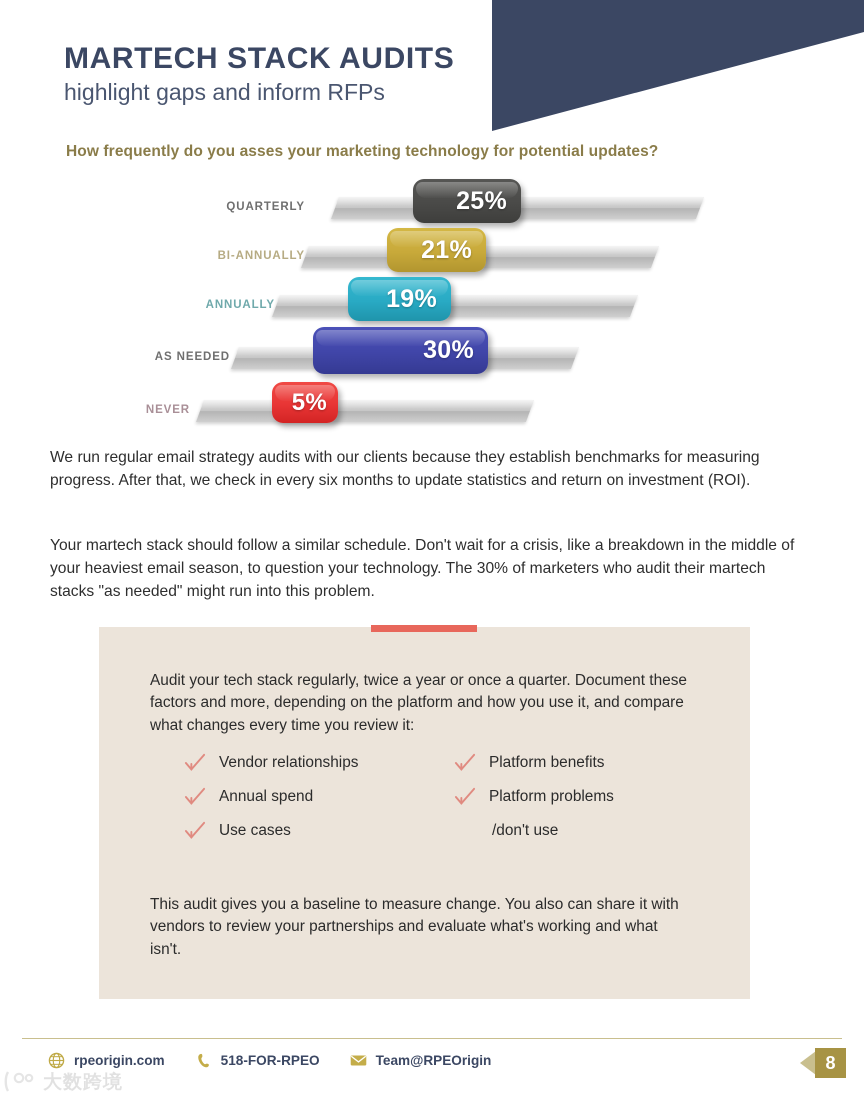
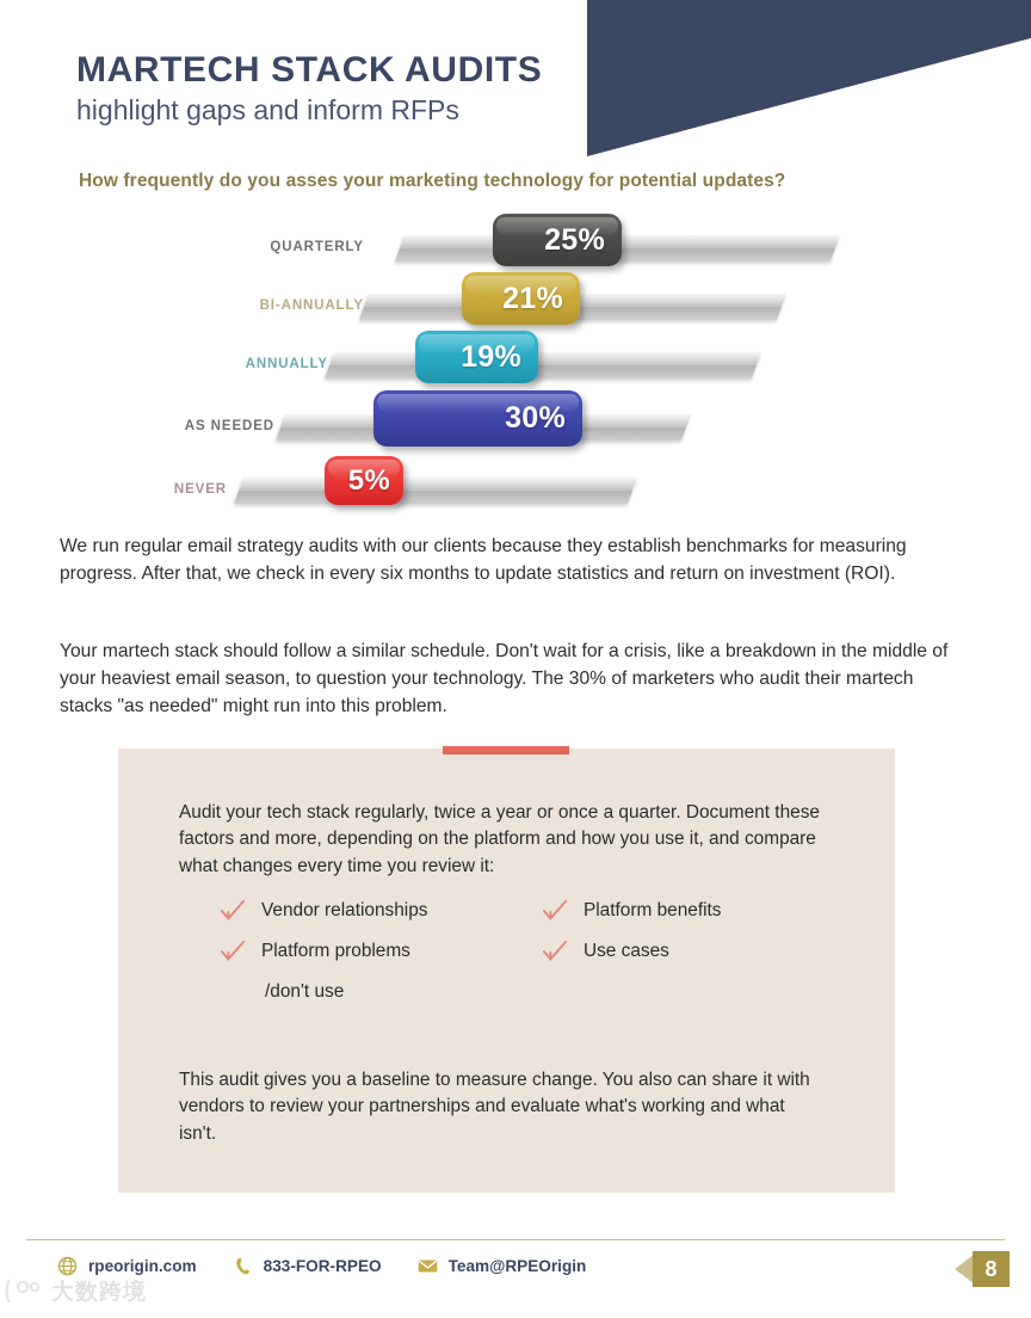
  MARTECH STACK AUDITS
  highlight gaps and inform RFPs
  How frequently do you asses your marketing technology for potential updates?
  QUARTERLY
  25%
  BI-ANNUALLY
  21%
  ANNUALLY
  19%
  AS NEEDED
  30%
  NEVER
  5%
  We run regular email strategy audits with our clients because they establish benchmarks for measuring progress. After that, we check in every six months to update statistics and return on investment (ROI).
  Your martech stack should follow a similar schedule. Don't wait for a crisis, like a breakdown in the middle of your heaviest email season, to question your technology. The 30% of marketers who audit their martech stacks "as needed" might run into this problem.
  Audit your tech stack regularly, twice a year or once a quarter. Document these factors and more, depending on the platform and how you use it, and compare what changes every time you review it:
  Vendor relationships
  Platform benefits
- Annual spend
  Platform problems
  Use cases
  /don't use
  This audit gives you a baseline to measure change. You also can share it with vendors to review your partnerships and evaluate what's working and what isn't.
  rpeorigin.com
- 518-FOR-RPEO
+ 833-FOR-RPEO
  Team@RPEOrigin
  8
  大数跨境
